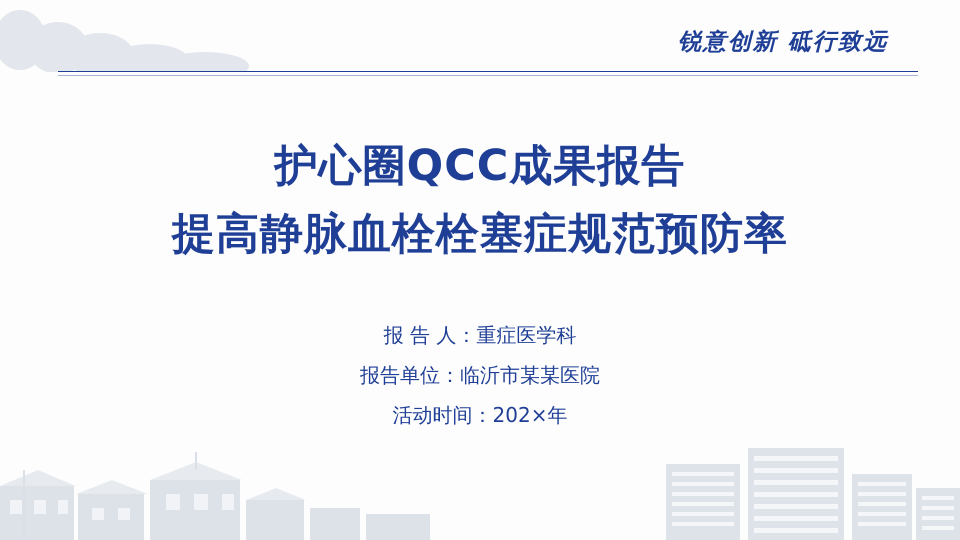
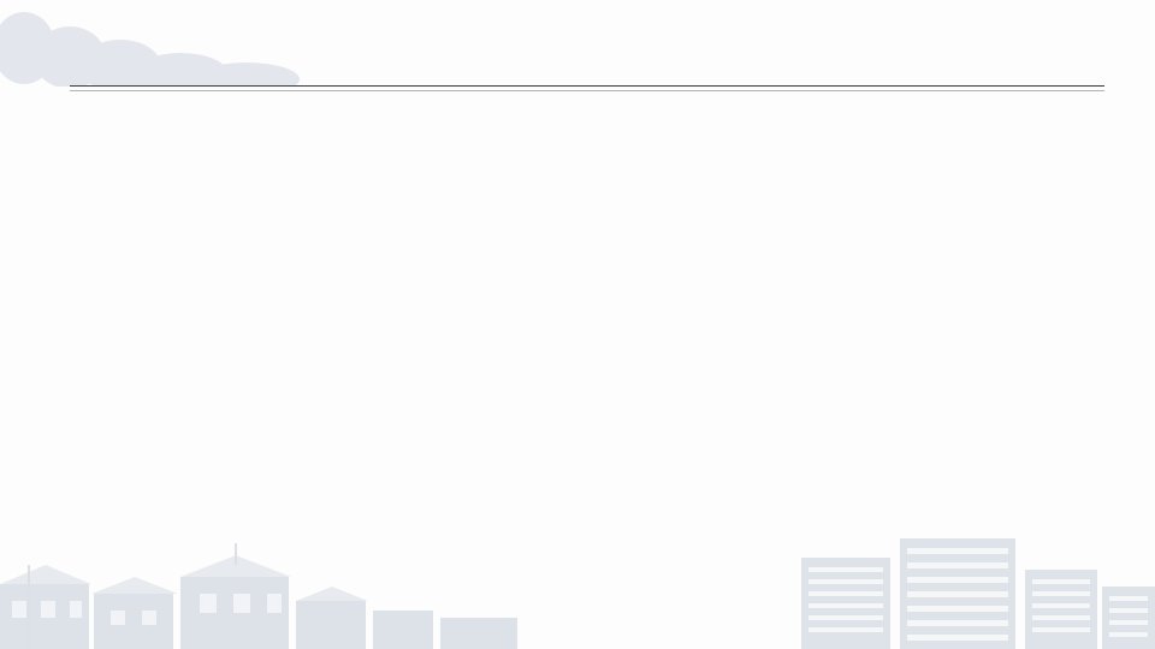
- 锐意创新 砥行致远
- 护心圈QCC成果报告
- 提高静脉血栓栓塞症规范预防率
- 报 告 人：重症医学科
- 报告单位：临沂市某某医院
- 活动时间：202×年
